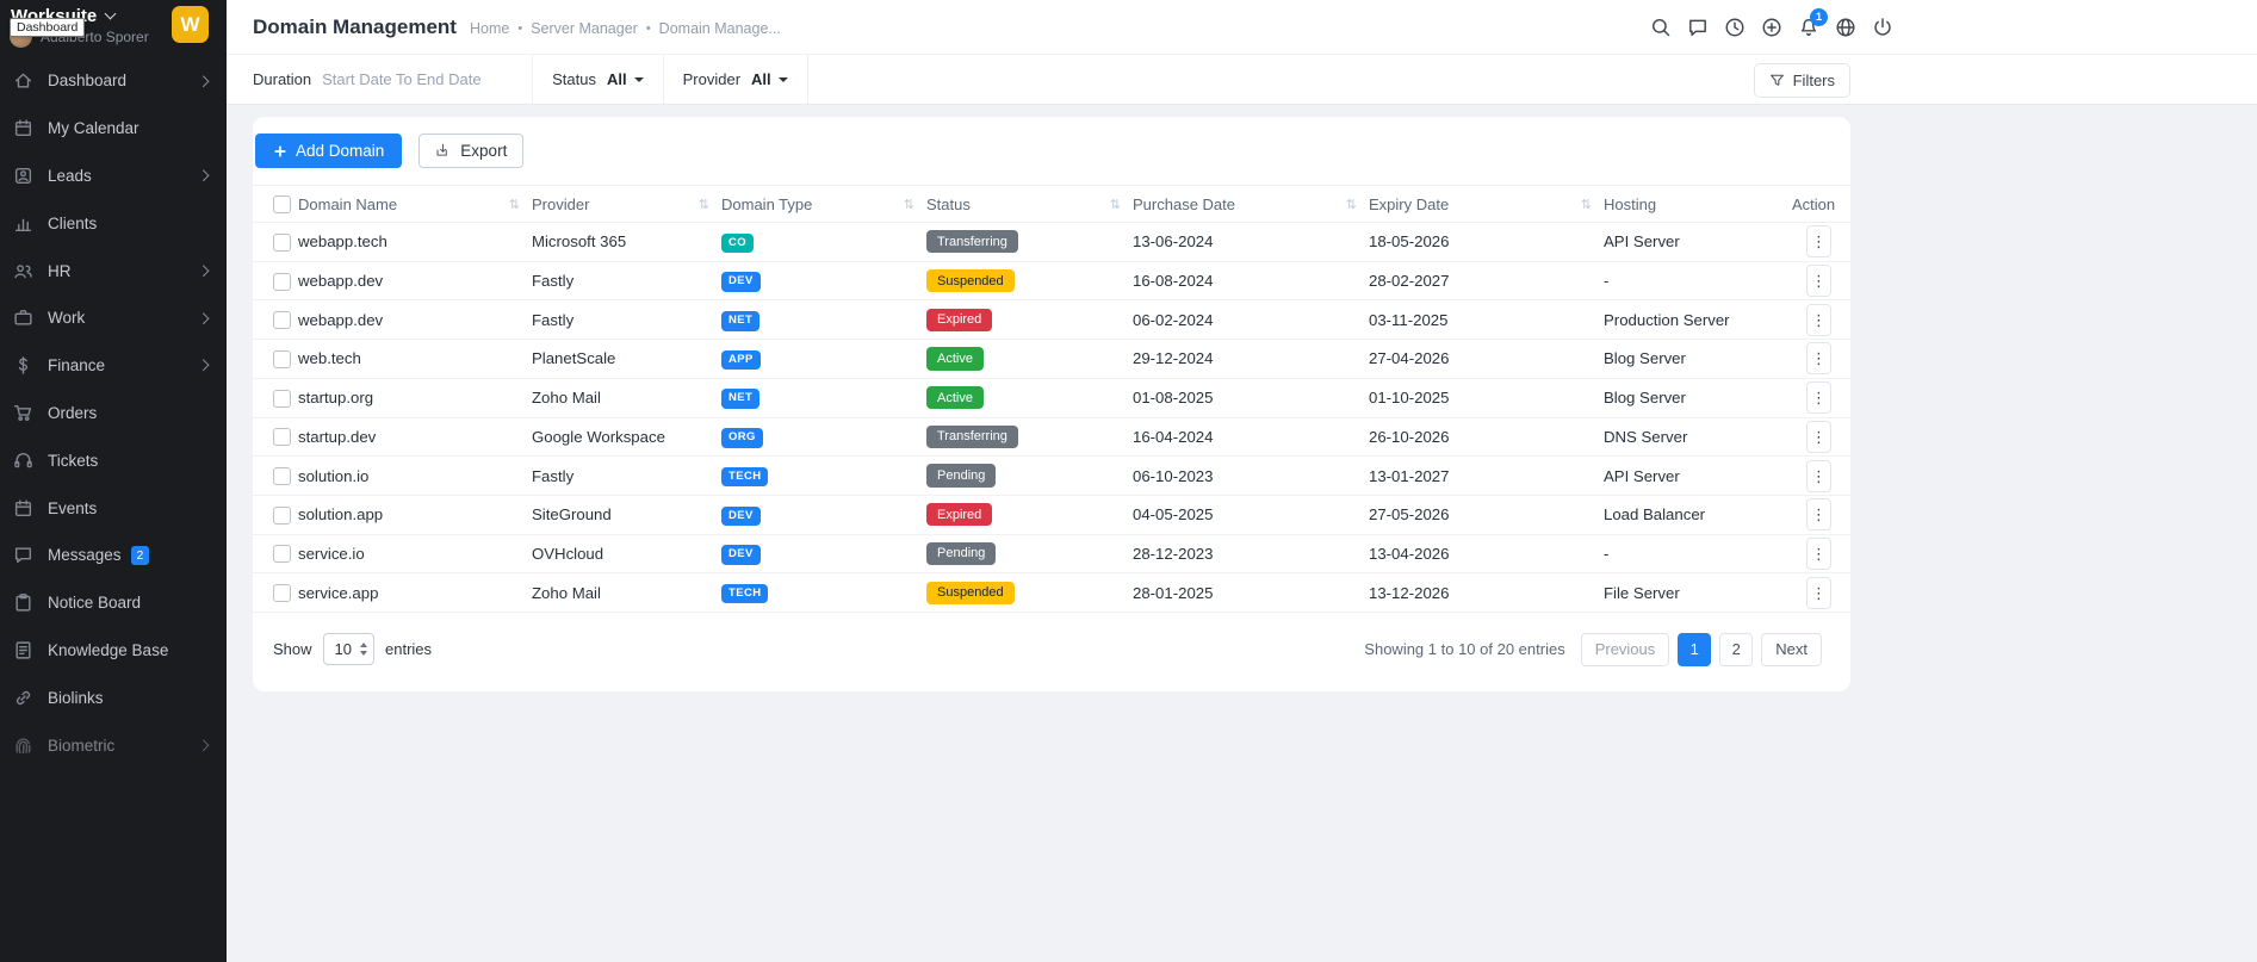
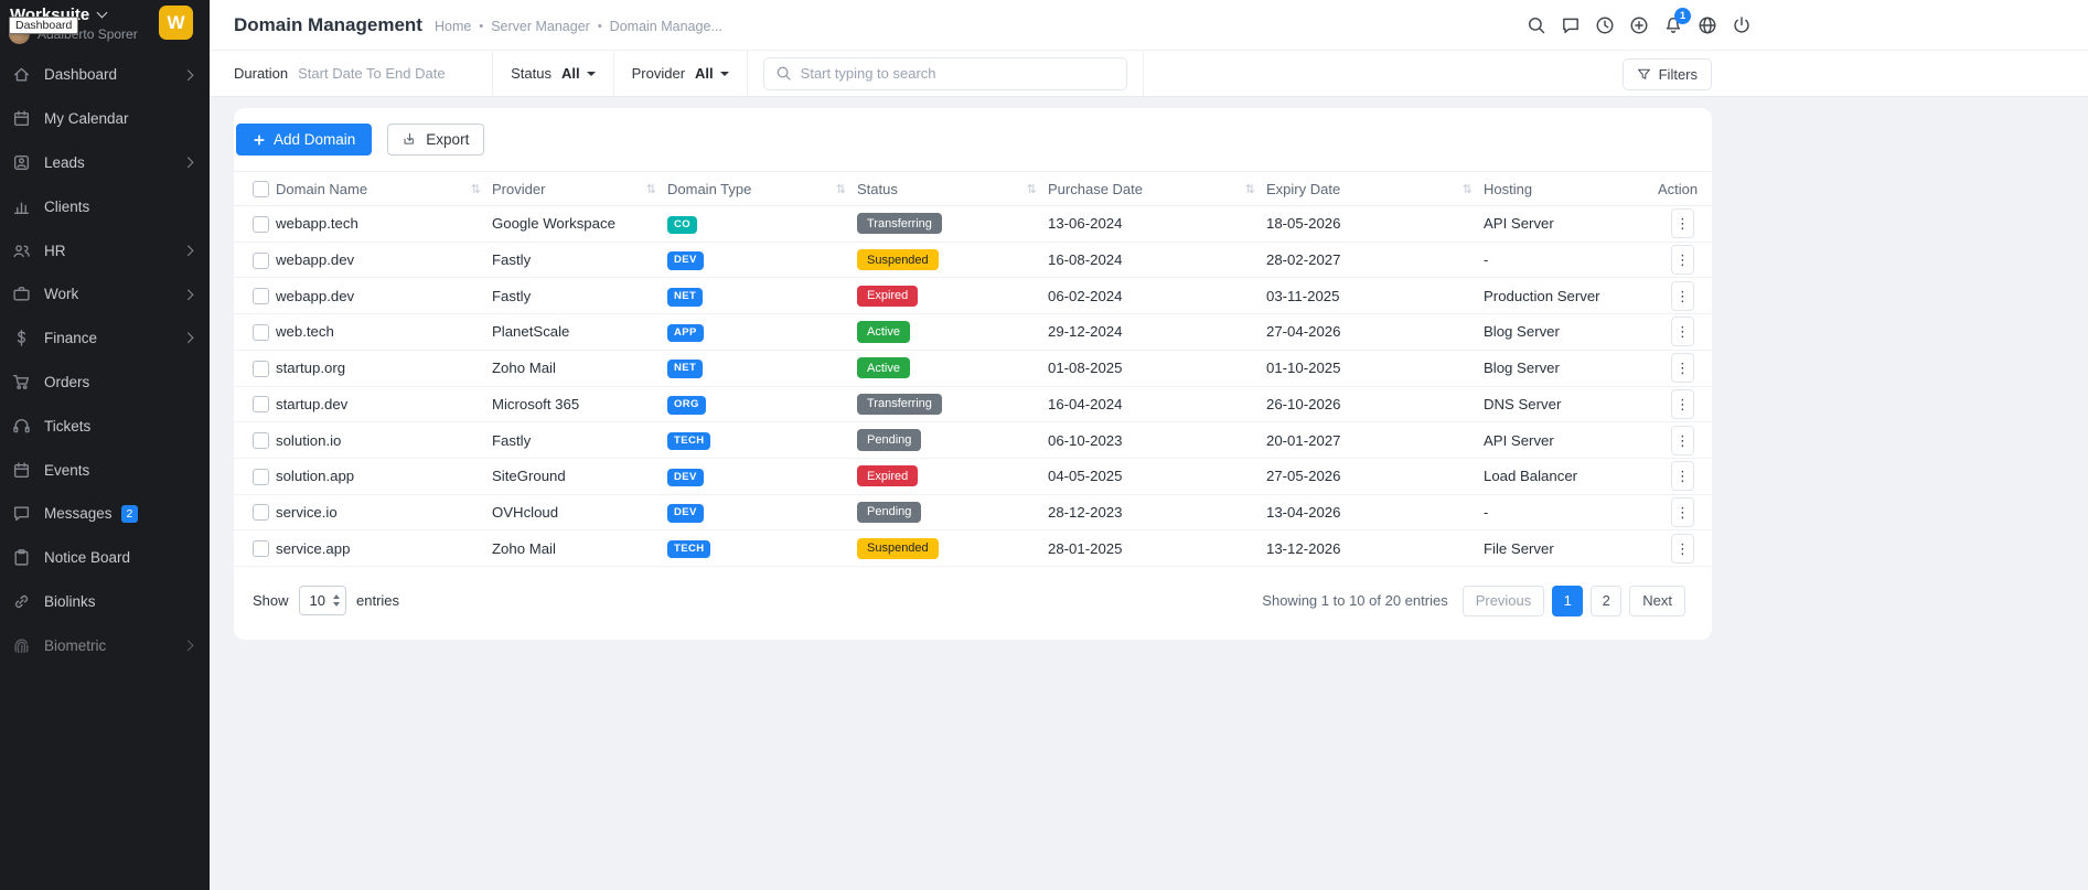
  Worksuite
  W
  Dashboard
  Dashboard
  My Calendar
  Leads
  Clients
  HR
  Work
  Finance
  Orders
  Tickets
  Events
  Messages
  2
  Notice Board
- Knowledge Base
  Biolinks
  Biometric
  Domain Management
  Home
  •
  Server Manager
  •
  Domain Manage...
  1
  Duration
  Start Date To End Date
  Status
  All
  Provider
  All
+ Start typing to search
  Filters
  Add Domain
  Export
  	Domain Name ⇅	Provider ⇅	Domain Type ⇅	Status ⇅	Purchase Date ⇅	Expiry Date ⇅	Hosting	Action
- 	webapp.tech	Microsoft 365	CO	Transferring	13-06-2024	18-05-2026	API Server	⋮
+ 	webapp.tech	Google Workspace	CO	Transferring	13-06-2024	18-05-2026	API Server	⋮
  	webapp.dev	Fastly	DEV	Suspended	16-08-2024	28-02-2027	-	⋮
  	webapp.dev	Fastly	NET	Expired	06-02-2024	03-11-2025	Production Server	⋮
  	web.tech	PlanetScale	APP	Active	29-12-2024	27-04-2026	Blog Server	⋮
  	startup.org	Zoho Mail	NET	Active	01-08-2025	01-10-2025	Blog Server	⋮
- 	startup.dev	Google Workspace	ORG	Transferring	16-04-2024	26-10-2026	DNS Server	⋮
+ 	startup.dev	Microsoft 365	ORG	Transferring	16-04-2024	26-10-2026	DNS Server	⋮
- 	solution.io	Fastly	TECH	Pending	06-10-2023	13-01-2027	API Server	⋮
+ 	solution.io	Fastly	TECH	Pending	06-10-2023	20-01-2027	API Server	⋮
  	solution.app	SiteGround	DEV	Expired	04-05-2025	27-05-2026	Load Balancer	⋮
  	service.io	OVHcloud	DEV	Pending	28-12-2023	13-04-2026	-	⋮
  	service.app	Zoho Mail	TECH	Suspended	28-01-2025	13-12-2026	File Server	⋮
  Show
  10
  entries
  Showing 1 to 10 of 20 entries
  Previous
  1
  2
  Next
